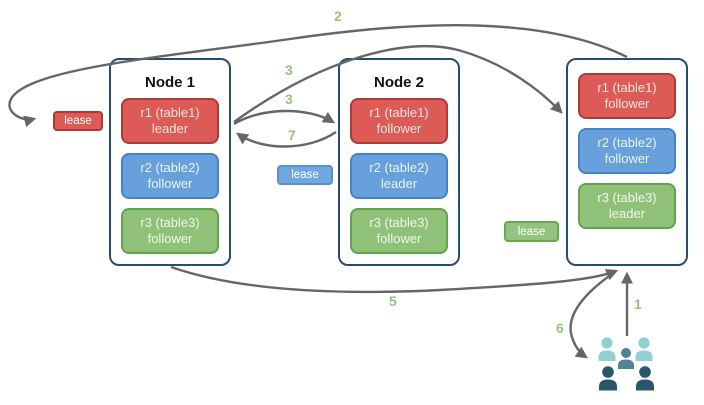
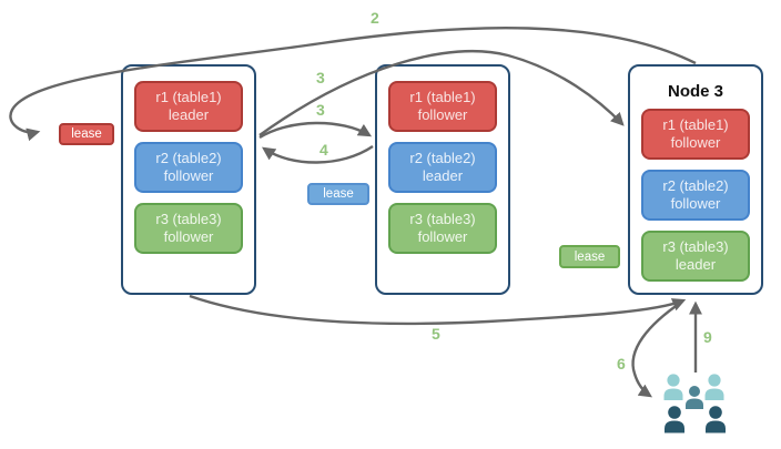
- Node 1
  r1 (table1)
  leader
  r2 (table2)
  follower
  r3 (table3)
  follower
- Node 2
  r1 (table1)
  follower
  r2 (table2)
  leader
  r3 (table3)
  follower
+ Node 3
  r1 (table1)
  follower
  r2 (table2)
  follower
  r3 (table3)
  leader
  lease
  lease
  lease
  2
  3
  3
- 7
+ 4
  5
  6
- 1
+ 9
